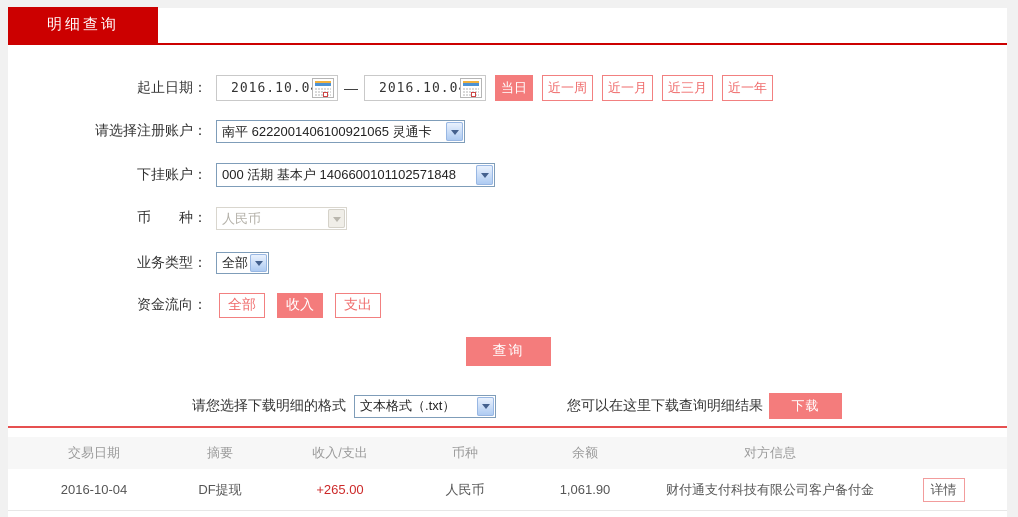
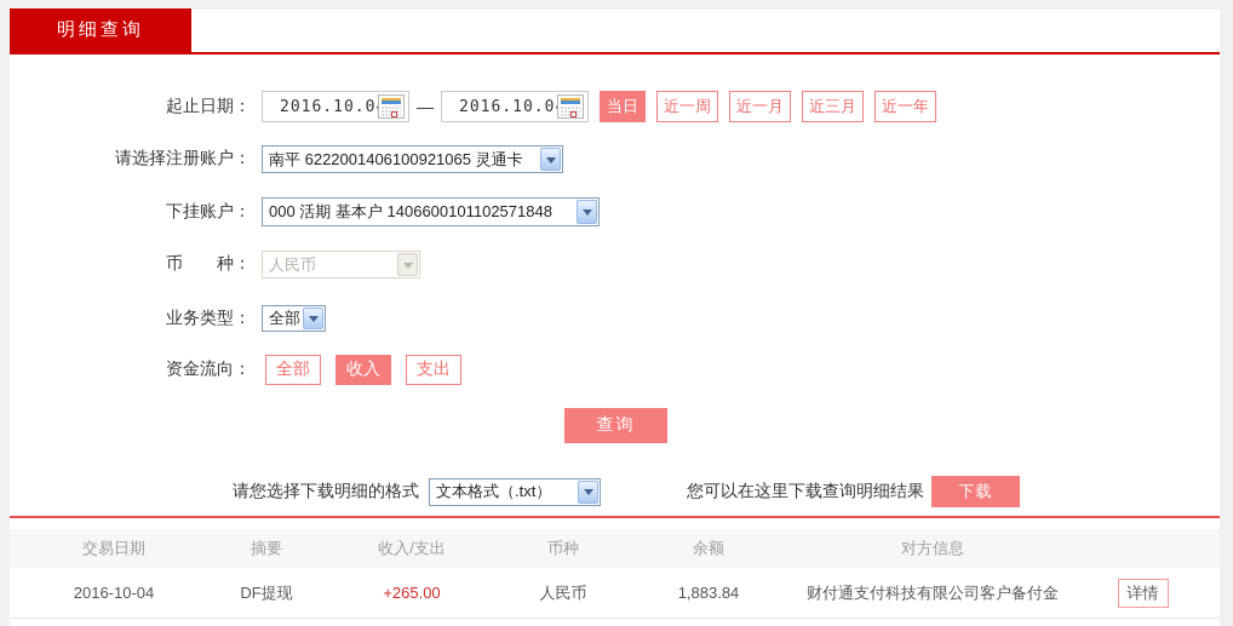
  明细查询
  起止日期：
  2016.10.0
  —
  2016.10.0
  当日
  近一周
  近一月
  近三月
  近一年
  请选择注册账户：
  南平 6222001406100921065 灵通卡
  下挂账户：
  000 活期 基本户 1406600101102571848
  币 种：
  人民币
  业务类型：
  全部
  资金流向：
  全部
  收入
  支出
  查询
  请您选择下载明细的格式
  文本格式（.txt）
  您可以在这里下载查询明细结果
  下载
  交易日期
  摘要
  收入/支出
  币种
  余额
  对方信息
  2016-10-04
  DF提现
  +265.00
  人民币
- 1,061.90
+ 1,883.84
  财付通支付科技有限公司客户备付金
  详情
